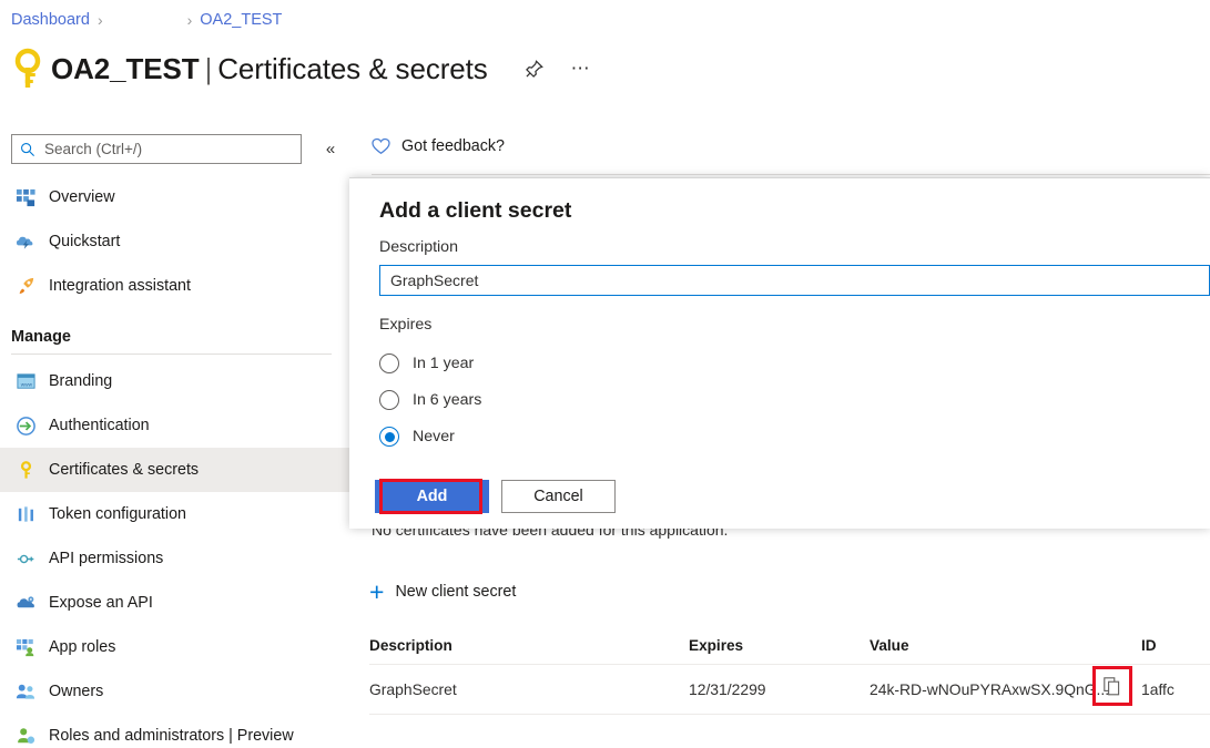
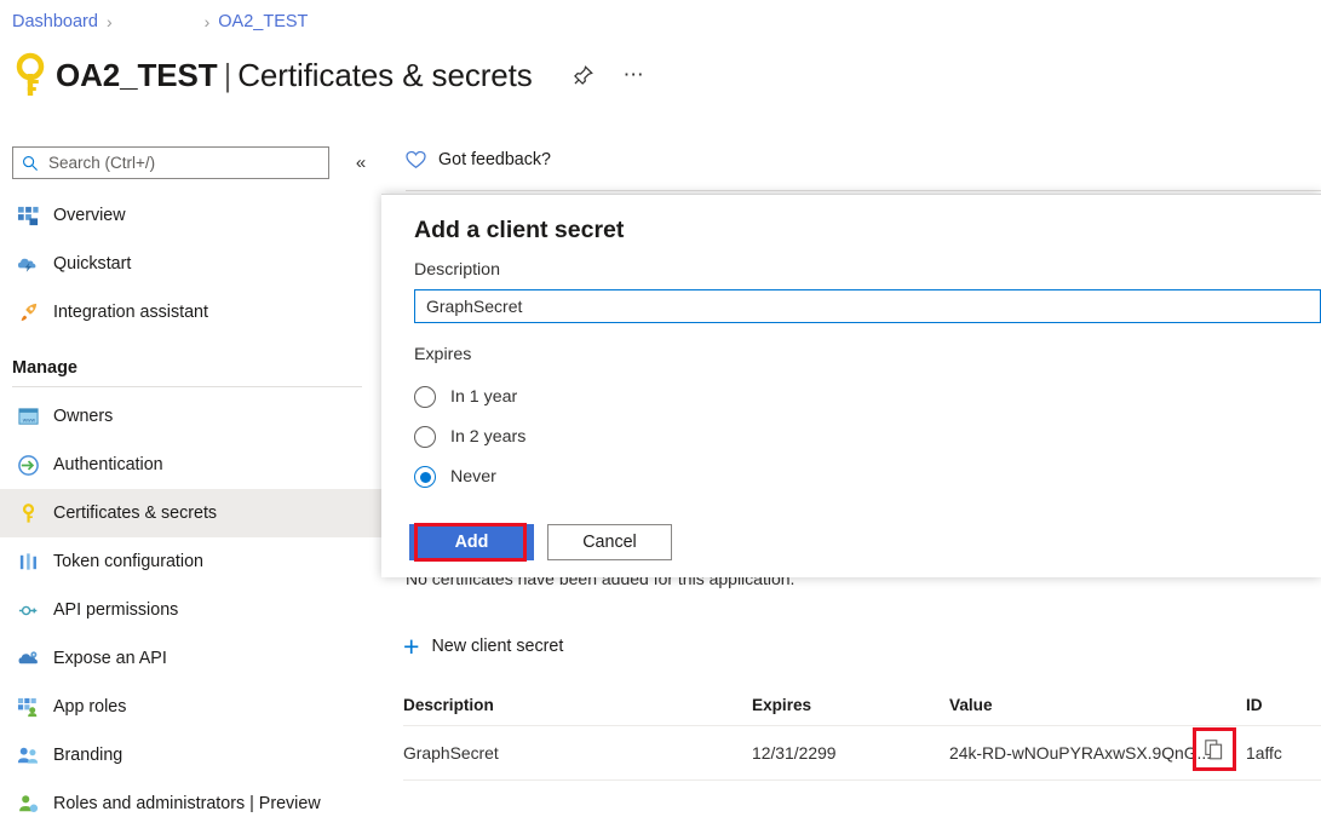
  Dashboard
  ›
  ›
  OA2_TEST
  OA2_TEST | Certificates & secrets
  ⋯
  Search (Ctrl+/)
  «
  Overview
  Quickstart
  Integration assistant
  Manage
- Branding
+ Owners
  Authentication
  Certificates & secrets
  Token configuration
  API permissions
  Expose an API
  App roles
- Owners
+ Branding
  Roles and administrators | Preview
  Got feedback?
  No certificates have been added for this application.
  +
  New client secret
  Description
  Expires
  Value
  ID
  GraphSecret
  12/31/2299
  24k-RD-wNOuPYRAxwSX.9QnG..
  1affc
  Add a client secret
  Description
  GraphSecret
  Expires
  In 1 year
- In 6 years
+ In 2 years
  Never
  Add
  Cancel
